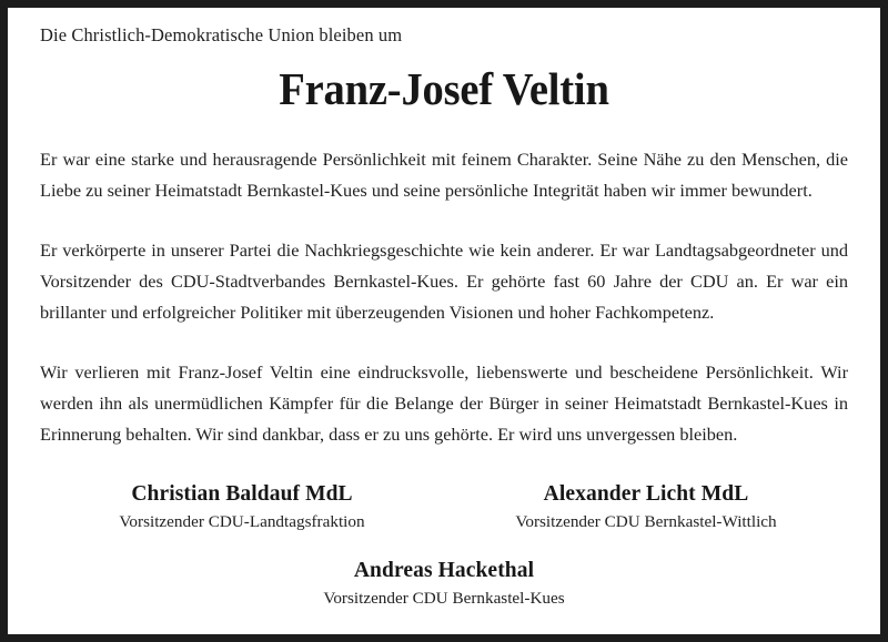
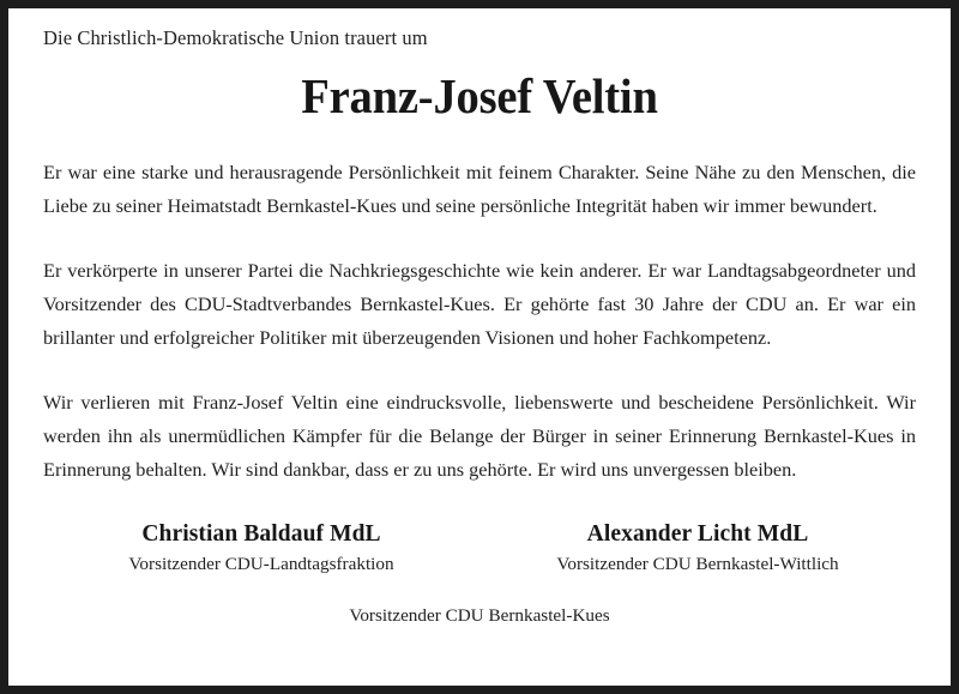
- Die Christlich-Demokratische Union bleiben um
+ Die Christlich-Demokratische Union trauert um
  Franz-Josef Veltin
  Er war eine starke und herausragende Persönlichkeit mit feinem Charakter. Seine Nähe zu den Menschen, die Liebe zu seiner Heimatstadt Bernkastel-Kues und seine persönliche Integrität haben wir immer bewundert.
- Er verkörperte in unserer Partei die Nachkriegsgeschichte wie kein anderer. Er war Landtagsabgeordneter und Vorsitzender des CDU-Stadtverbandes Bernkastel-Kues. Er gehörte fast 60 Jahre der CDU an. Er war ein brillanter und erfolgreicher Politiker mit überzeugenden Visionen und hoher Fachkompetenz.
+ Er verkörperte in unserer Partei die Nachkriegsgeschichte wie kein anderer. Er war Landtagsabgeordneter und Vorsitzender des CDU-Stadtverbandes Bernkastel-Kues. Er gehörte fast 30 Jahre der CDU an. Er war ein brillanter und erfolgreicher Politiker mit überzeugenden Visionen und hoher Fachkompetenz.
- Wir verlieren mit Franz-Josef Veltin eine eindrucksvolle, liebenswerte und bescheidene Persönlichkeit. Wir werden ihn als unermüdlichen Kämpfer für die Belange der Bürger in seiner Heimatstadt Bernkastel-Kues in Erinnerung behalten. Wir sind dankbar, dass er zu uns gehörte. Er wird uns unvergessen bleiben.
+ Wir verlieren mit Franz-Josef Veltin eine eindrucksvolle, liebenswerte und bescheidene Persönlichkeit. Wir werden ihn als unermüdlichen Kämpfer für die Belange der Bürger in seiner Erinnerung Bernkastel-Kues in Erinnerung behalten. Wir sind dankbar, dass er zu uns gehörte. Er wird uns unvergessen bleiben.
  Christian Baldauf MdL
  Vorsitzender CDU-Landtagsfraktion
  Alexander Licht MdL
  Vorsitzender CDU Bernkastel-Wittlich
- Andreas Hackethal
  Vorsitzender CDU Bernkastel-Kues
